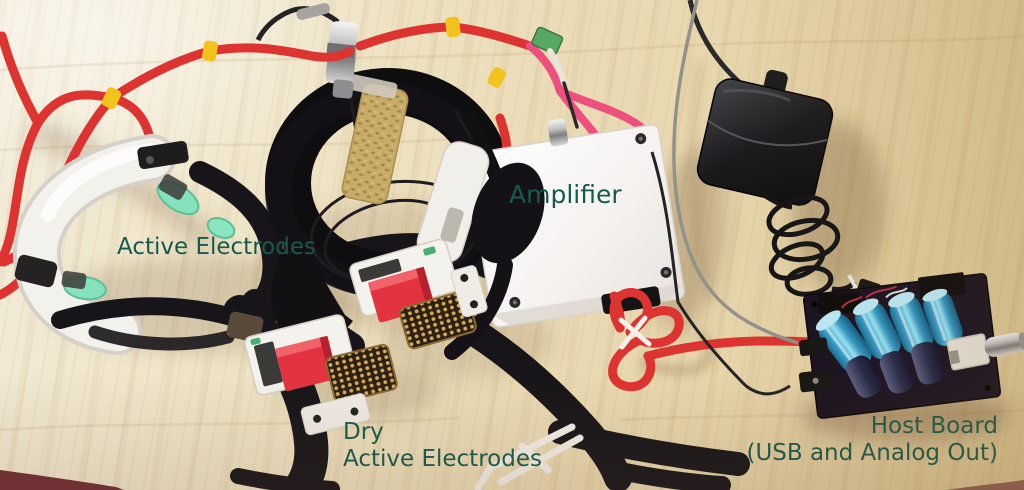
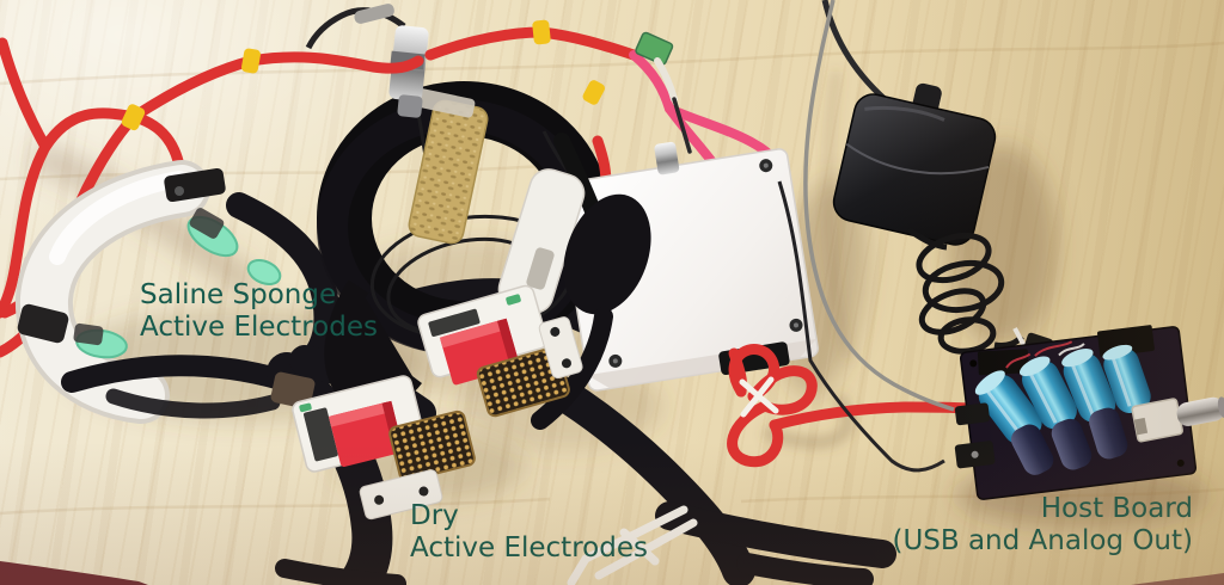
+ Saline Sponge
  Active Electrodes
- Amplifier
